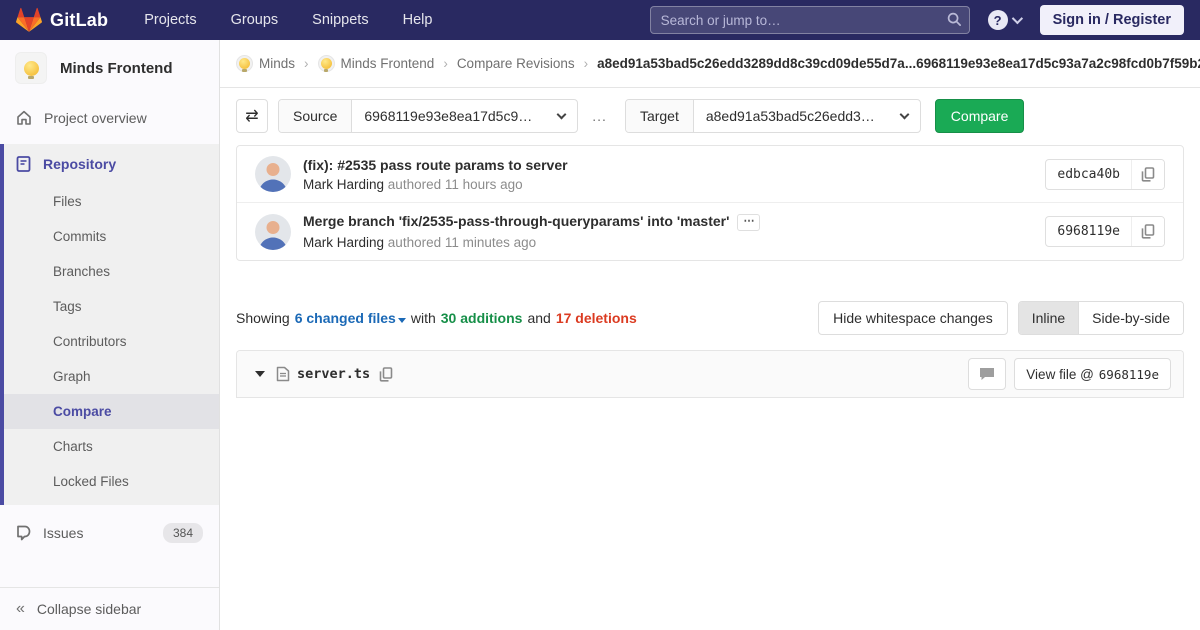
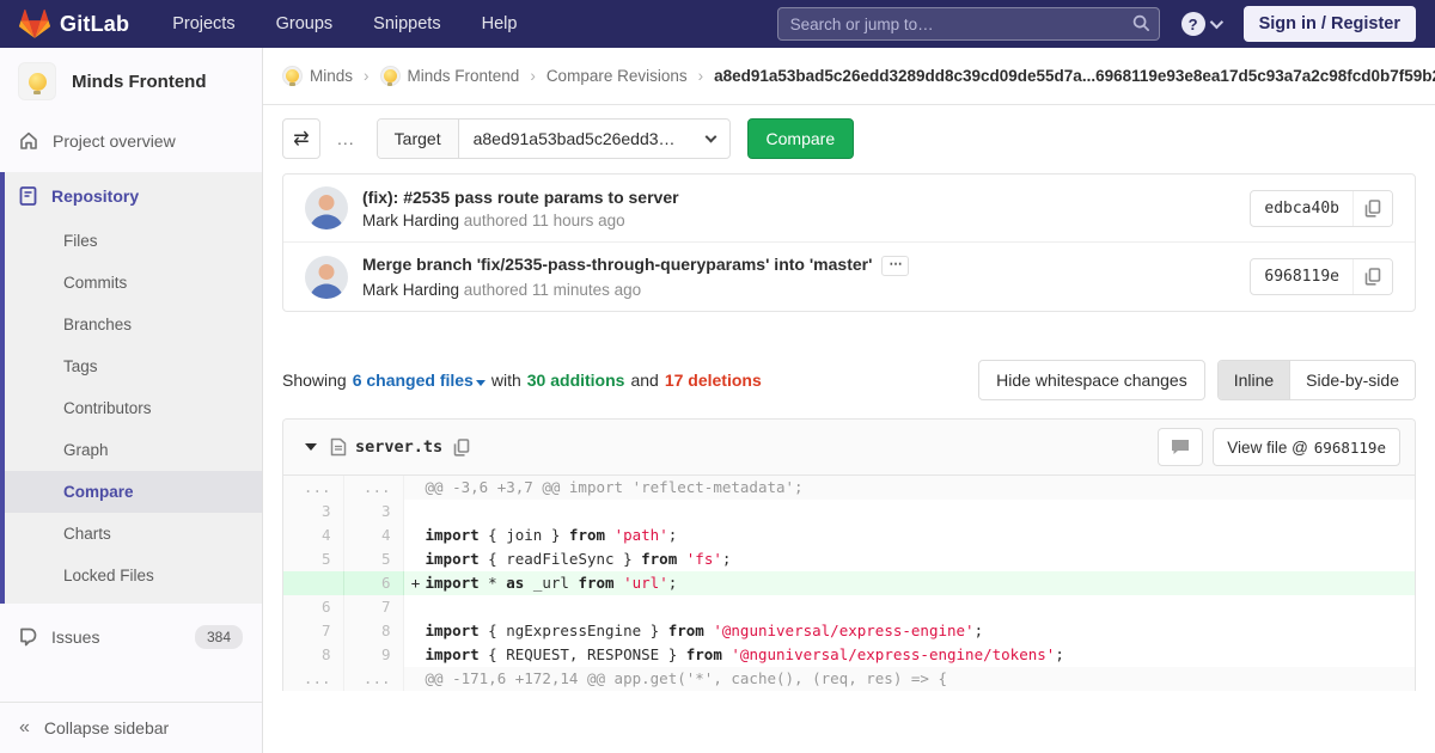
  GitLab
  Projects
  Groups
  Snippets
  Help
  Search or jump to…
  ?
  Sign in / Register
  Minds Frontend
  Project overview
  Repository
  Files
  Commits
  Branches
  Tags
  Contributors
  Graph
  Compare
  Charts
  Locked Files
  Issues
  384
  «
  Collapse sidebar
  Minds
  ›
  Minds Frontend
  ›
  Compare Revisions
  ›
  a8ed91a53bad5c26edd3289dd8c39cd09de55d7a...6968119e93e8ea17d5c93a7a2c98fcd0b7f59b
  ⇄
- Source
- 6968119e93e8ea17d5c9…
  ...
  Target
  a8ed91a53bad5c26edd3…
  Compare
  (fix): #2535 pass route params to server
  Mark Harding authored 11 hours ago
  edbca40b
  Merge branch 'fix/2535-pass-through-queryparams' into 'master' ⋯
  Mark Harding authored 11 minutes ago
  6968119e
  Showing
  6 changed files
  with
  30 additions
  and
  17 deletions
  Hide whitespace changes
  Inline
  Side-by-side
  server.ts
  View file @
  6968119e
+ ...	...	@@ -3,6 +3,7 @@ import 'reflect-metadata';
+ 3	3
+ 4	4	import { join } from 'path';
+ 5	5	import { readFileSync } from 'fs';
+ 	6	+ import * as _url from 'url';
+ 6	7
+ 7	8	import { ngExpressEngine } from '@nguniversal/express-engine';
+ 8	9	import { REQUEST, RESPONSE } from '@nguniversal/express-engine/tokens';
+ ...	...	@@ -171,6 +172,14 @@ app.get('*', cache(), (req, res) => {
